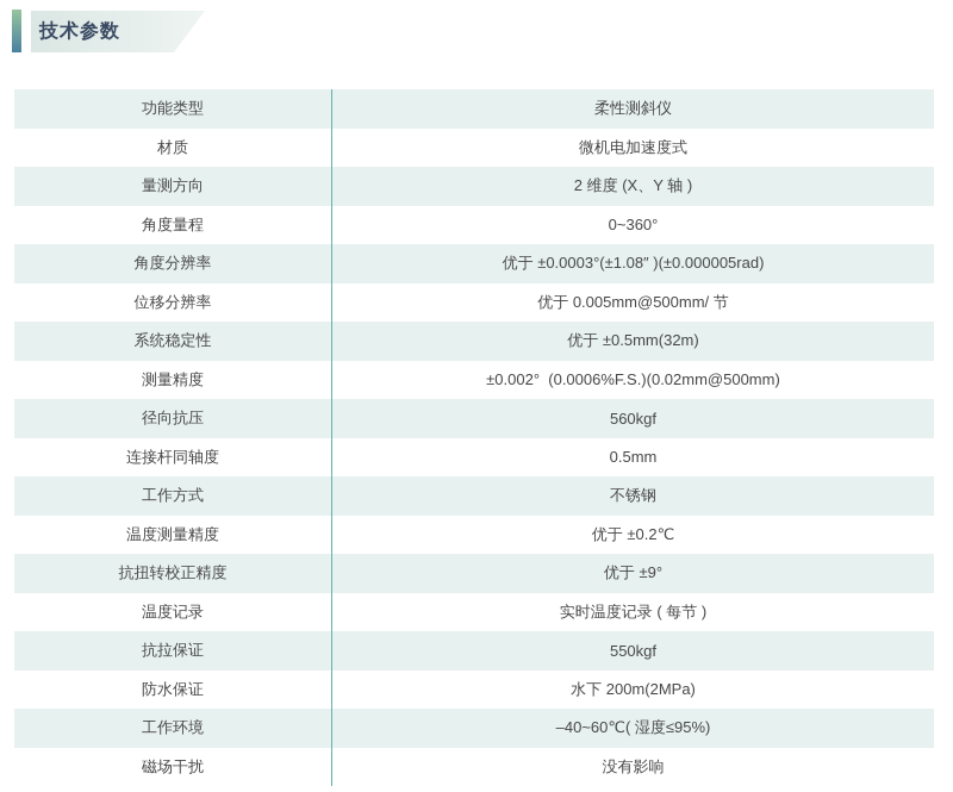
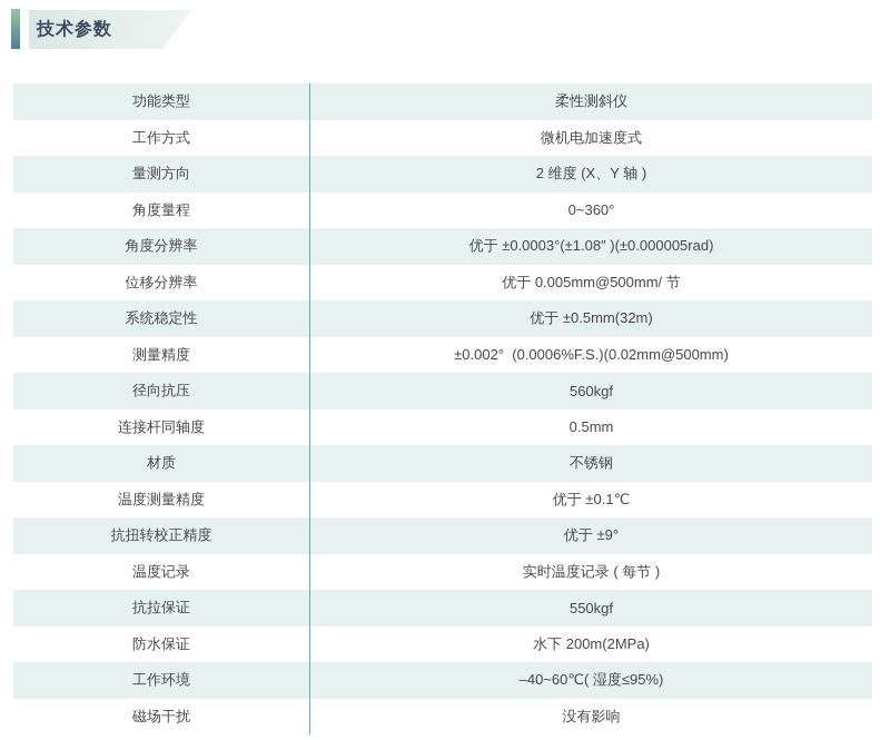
  技术参数
  功能类型
  柔性测斜仪
- 材质
+ 工作方式
  微机电加速度式
  量测方向
  2 维度 (X、Y 轴 )
  角度量程
  0~360°
  角度分辨率
  优于 ±0.0003°(±1.08″ )(±0.000005rad)
  位移分辨率
  优于 0.005mm@500mm/ 节
  系统稳定性
  优于 ±0.5mm(32m)
  测量精度
  ±0.002° (0.0006%F.S.)(0.02mm@500mm)
  径向抗压
  560kgf
  连接杆同轴度
  0.5mm
- 工作方式
+ 材质
  不锈钢
  温度测量精度
- 优于 ±0.2℃
+ 优于 ±0.1℃
  抗扭转校正精度
  优于 ±9°
  温度记录
  实时温度记录 ( 每节 )
  抗拉保证
  550kgf
  防水保证
  水下 200m(2MPa)
  工作环境
  –40~60℃( 湿度≤95%)
  磁场干扰
  没有影响
